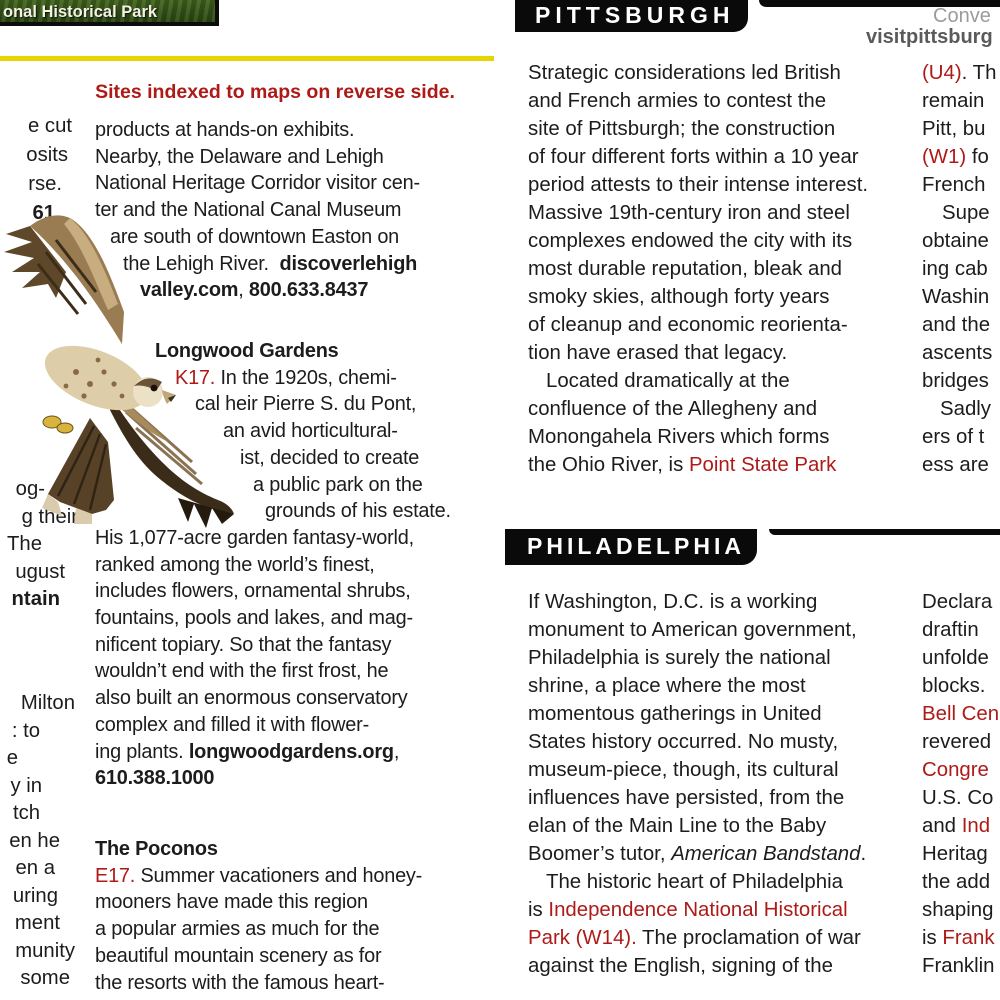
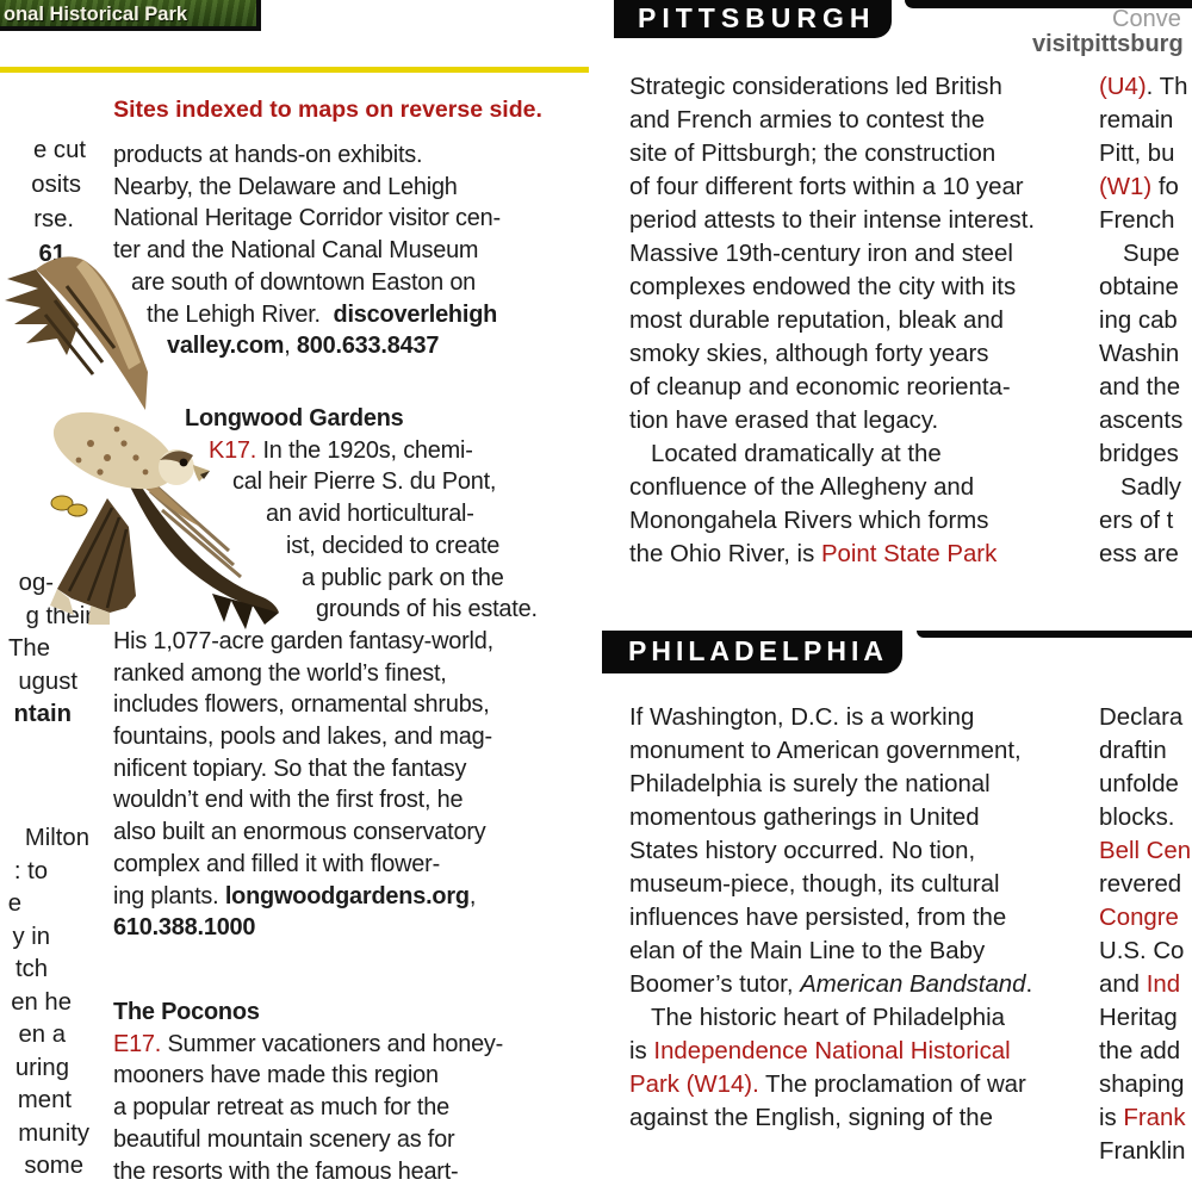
  onal Historical Park
  Sites indexed to maps on reverse side.
  e cut
  osits
  rse.
  61
  og-
  g their
  The
  ugust
  ntain
  Milton
  : to
  e
  y in
  tch
  en he
  en a
  uring
  ment
  munity
  some
  products at hands-on exhibits.
  Nearby, the Delaware and Lehigh
  National Heritage Corridor visitor cen-
  ter and the National Canal Museum
  are south of downtown Easton on
  the Lehigh River. discoverlehigh
  valley.com, 800.633.8437
  Longwood Gardens
  K17. In the 1920s, chemi-
  cal heir Pierre S. du Pont,
  an avid horticultural-
  ist, decided to create
  a public park on the
  grounds of his estate.
  His 1,077-acre garden fantasy-world,
  ranked among the world’s finest,
  includes flowers, ornamental shrubs,
  fountains, pools and lakes, and mag-
  nificent topiary. So that the fantasy
  wouldn’t end with the first frost, he
  also built an enormous conservatory
  complex and filled it with flower-
  ing plants. longwoodgardens.org,
  610.388.1000
  The Poconos
  E17. Summer vacationers and honey-
  mooners have made this region
- a popular armies as much for the
+ a popular retreat as much for the
  beautiful mountain scenery as for
  the resorts with the famous heart-
  PITTSBURGH
  Conve
  visitpittsburg
  Strategic considerations led British
  and French armies to contest the
  site of Pittsburgh; the construction
  of four different forts within a 10 year
  period attests to their intense interest.
  Massive 19th-century iron and steel
  complexes endowed the city with its
  most durable reputation, bleak and
  smoky skies, although forty years
  of cleanup and economic reorienta-
  tion have erased that legacy.
  Located dramatically at the
  confluence of the Allegheny and
  Monongahela Rivers which forms
  the Ohio River, is Point State Park
  (U4). Th
  remain
  Pitt, bu
  (W1) fo
  French
  Supe
  obtaine
  ing cab
  Washin
  and the
  ascents
  bridges
  Sadly
  ers of t
  ess are
  PHILADELPHIA
  If Washington, D.C. is a working
  monument to American government,
  Philadelphia is surely the national
- shrine, a place where the most
  momentous gatherings in United
- States history occurred. No musty,
+ States history occurred. No tion,
  museum-piece, though, its cultural
  influences have persisted, from the
  elan of the Main Line to the Baby
  Boomer’s tutor, American Bandstand.
  The historic heart of Philadelphia
  is Independence National Historical
  Park (W14). The proclamation of war
  against the English, signing of the
  Declara
  draftin
  unfolde
  blocks.
  Bell Cen
  revered
  Congre
  U.S. Co
  and Ind
  Heritag
  the add
  shaping
  is Frank
  Franklin
